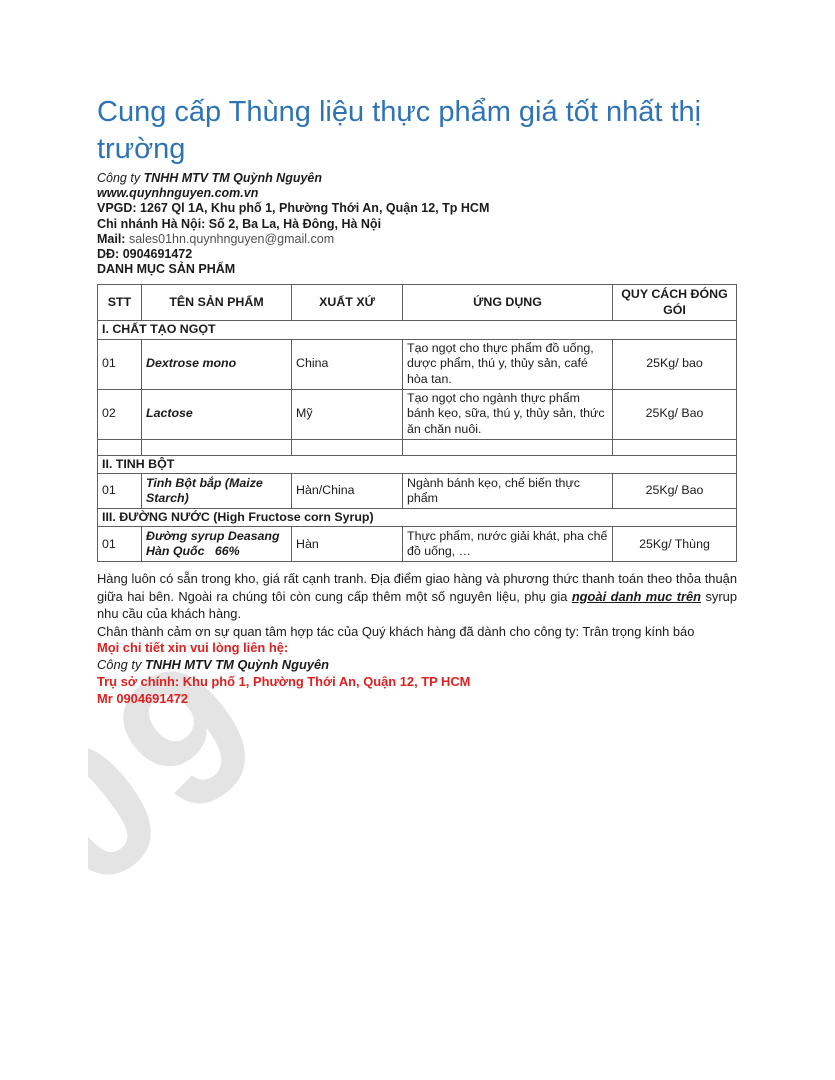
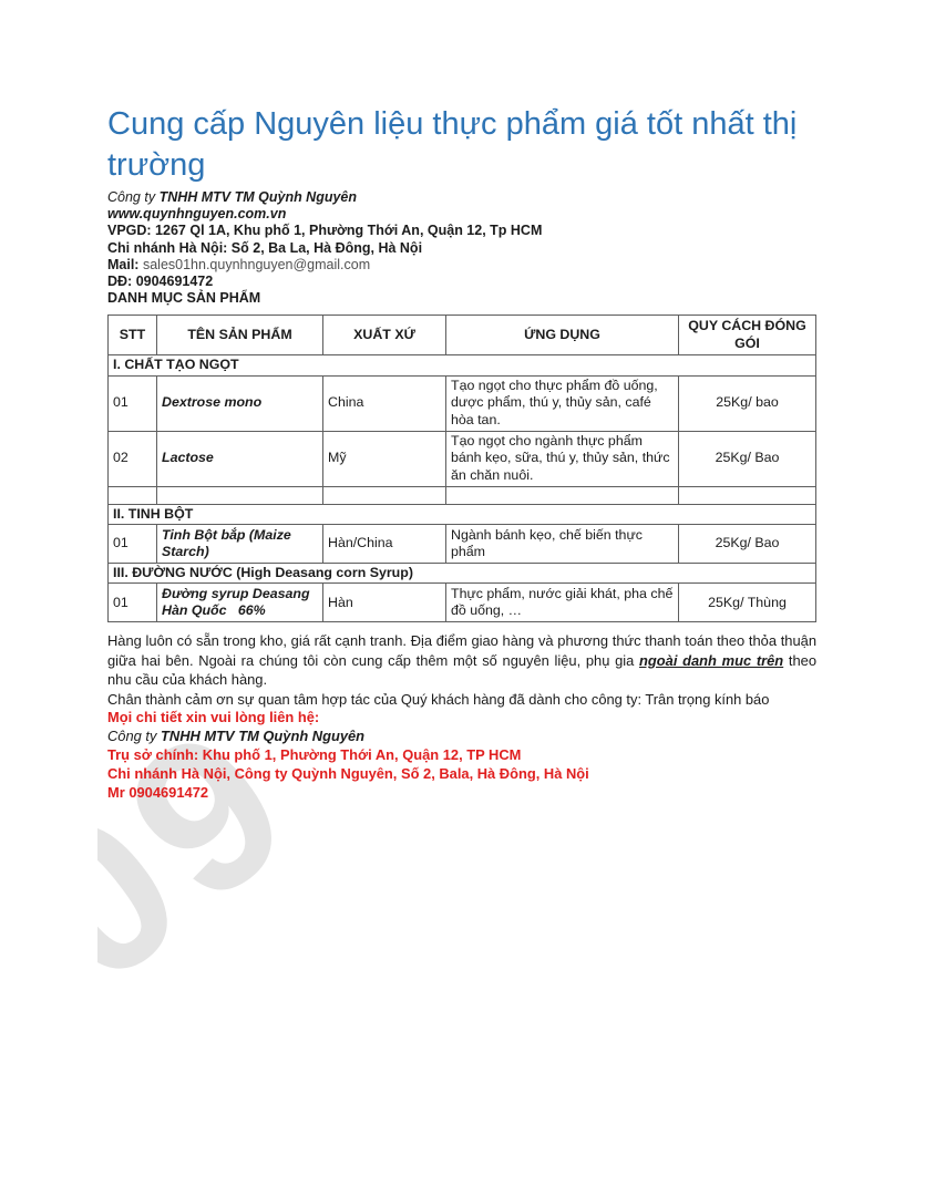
- Cung cấp Thùng liệu thực phẩm giá tốt nhất thị trường
+ Cung cấp Nguyên liệu thực phẩm giá tốt nhất thị trường
  Công ty TNHH MTV TM Quỳnh Nguyên
  www.quynhnguyen.com.vn
  VPGD: 1267 Ql 1A, Khu phố 1, Phường Thới An, Quận 12, Tp HCM
  Chi nhánh Hà Nội: Số 2, Ba La, Hà Đông, Hà Nội
  Mail: sales01hn.quynhnguyen@gmail.com
  DĐ: 0904691472
  DANH MỤC SẢN PHẨM
  STT	TÊN SẢN PHẨM	XUẤT XỨ	ỨNG DỤNG	QUY CÁCH ĐÓNG GÓI
  I. CHẤT TẠO NGỌT
  01	Dextrose mono	China	Tạo ngọt cho thực phẩm đồ uống, dược phẩm, thú y, thủy sản, café hòa tan.	25Kg/ bao
  02	Lactose	Mỹ	Tạo ngọt cho ngành thực phẩm bánh kẹo, sữa, thú y, thủy sản, thức ăn chăn nuôi.	25Kg/ Bao
  II. TINH BỘT
  01	Tinh Bột bắp (Maize Starch)	Hàn/China	Ngành bánh kẹo, chế biến thực phẩm	25Kg/ Bao
- III. ĐƯỜNG NƯỚC (High Fructose corn Syrup)
+ III. ĐƯỜNG NƯỚC (High Deasang corn Syrup)
  01	Đường syrup Deasang Hàn Quốc 66%	Hàn	Thực phẩm, nước giải khát, pha chế đồ uống, …	25Kg/ Thùng
- Hàng luôn có sẵn trong kho, giá rất cạnh tranh. Địa điểm giao hàng và phương thức thanh toán theo thỏa thuận giữa hai bên. Ngoài ra chúng tôi còn cung cấp thêm một số nguyên liệu, phụ gia ngoài danh muc trên syrup nhu cầu của khách hàng.
+ Hàng luôn có sẵn trong kho, giá rất cạnh tranh. Địa điểm giao hàng và phương thức thanh toán theo thỏa thuận giữa hai bên. Ngoài ra chúng tôi còn cung cấp thêm một số nguyên liệu, phụ gia ngoài danh muc trên theo nhu cầu của khách hàng.
  Chân thành cảm ơn sự quan tâm hợp tác của Quý khách hàng đã dành cho công ty: Trân trọng kính báo
  Mọi chi tiết xin vui lòng liên hệ:
  Công ty TNHH MTV TM Quỳnh Nguyên
  Trụ sở chính: Khu phố 1, Phường Thới An, Quận 12, TP HCM
+ Chi nhánh Hà Nội, Công ty Quỳnh Nguyên, Số 2, Bala, Hà Đông, Hà Nội
  Mr 0904691472
